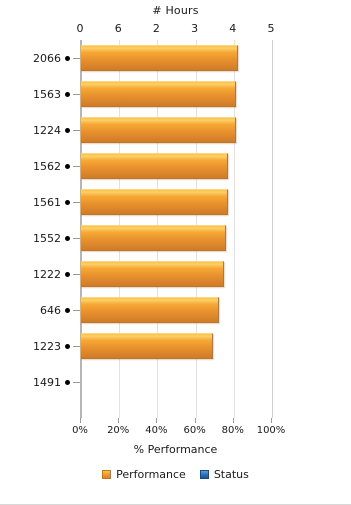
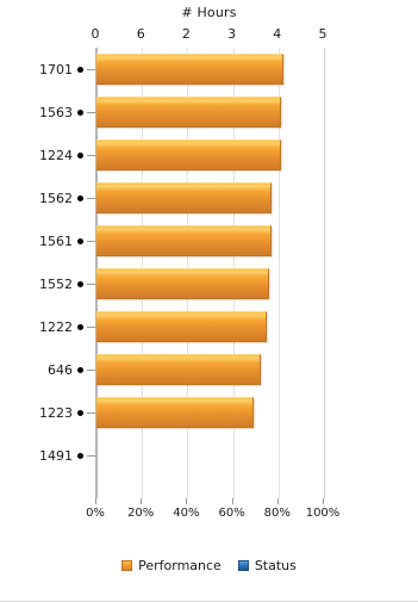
  # Hours
  0
  6
  2
  3
  4
  5
- 2066
+ 1701
  1563
  1224
  1562
  1561
  1552
  1222
  646
  1223
  1491
  0%
  20%
  40%
  60%
  80%
  100%
- % Performance
  Performance
  Status
